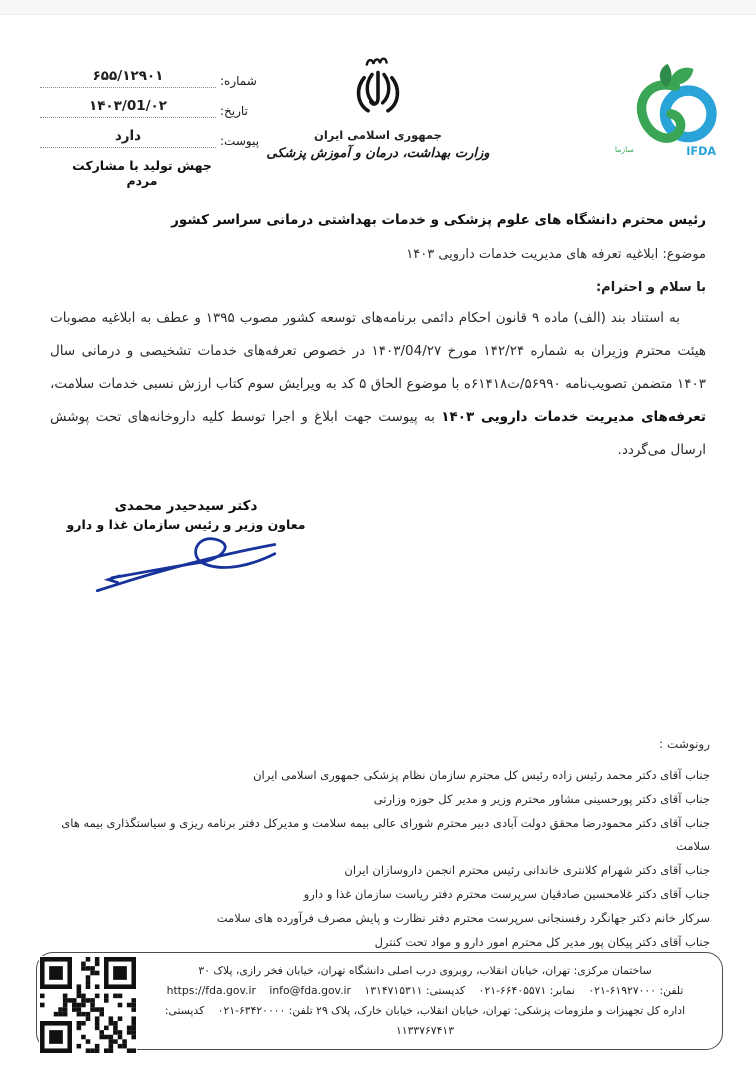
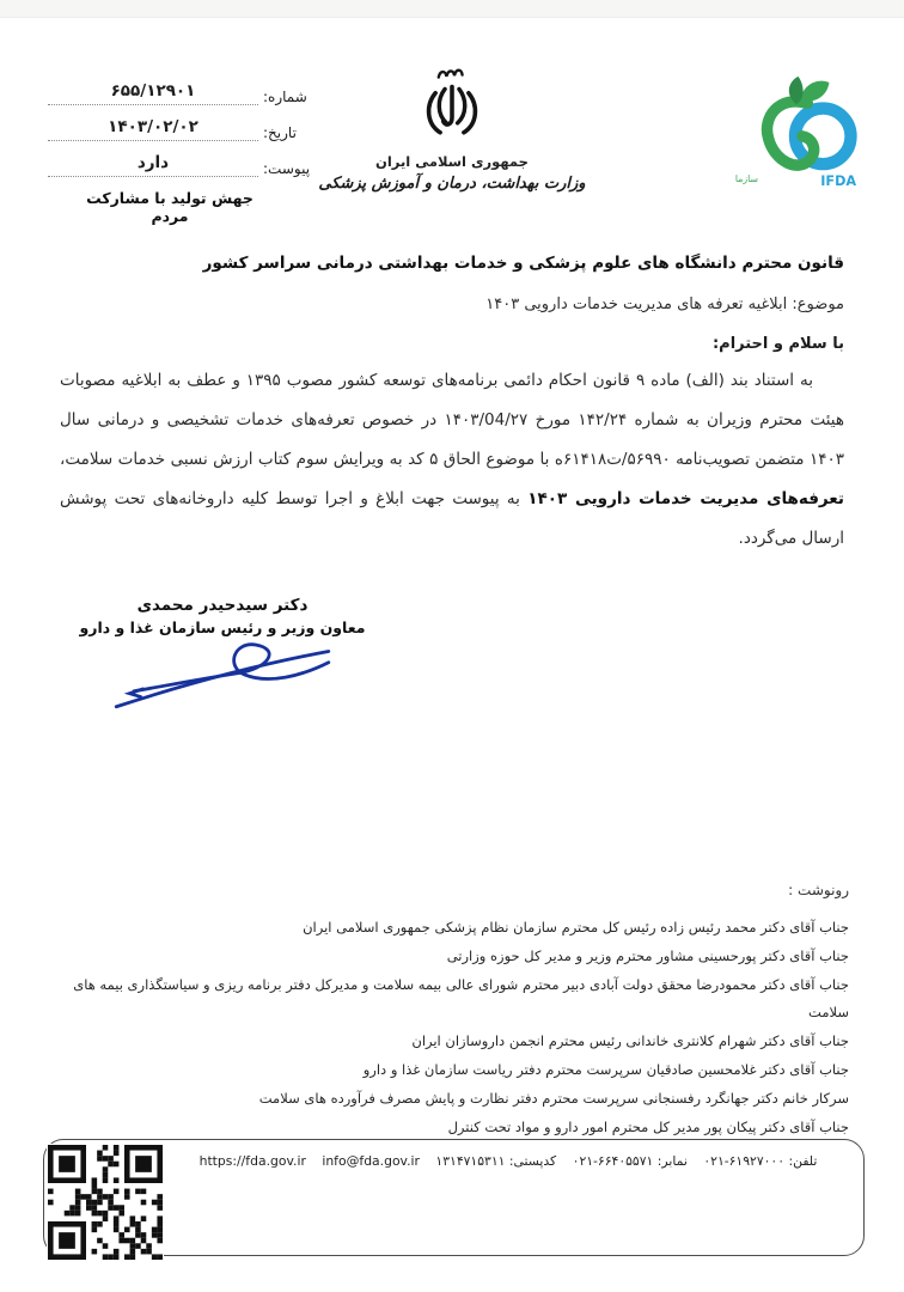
  شماره:
  ۶۵۵/۱۲۹۰۱
  تاریخ:
- ۱۴۰۳/01/۰۲
+ ۱۴۰۳/۰۲/۰۲
  پیوست:
  دارد
  جهش تولید با مشارکت مردم
  جمهوری اسلامی ایران
  وزارت بهداشت، درمان و آموزش پزشکی
  IFDA
- رئیس محترم دانشگاه های علوم پزشکی و خدمات بهداشتی درمانی سراسر کشور
+ قانون محترم دانشگاه های علوم پزشکی و خدمات بهداشتی درمانی سراسر کشور
  موضوع: ابلاغیه تعرفه های مدیریت خدمات دارویی ۱۴۰۳
  با سلام و احترام:
  به استناد بند (الف) ماده ۹ قانون احکام دائمی برنامه‌های توسعه کشور مصوب ۱۳۹۵ و عطف به ابلاغیه مصوبات هیئت محترم وزیران به شماره ۱۴۲/۲۴ مورخ ۱۴۰۳/04/۲۷ در خصوص تعرفه‌های خدمات تشخیصی و درمانی سال ۱۴۰۳ متضمن تصویب‌نامه ۵۶۹۹۰/ت۶۱۴۱۸ه با موضوع الحاق ۵ کد به ویرایش سوم کتاب ارزش نسبی خدمات سلامت، تعرفه‌های مدیریت خدمات دارویی ۱۴۰۳ به پیوست جهت ابلاغ و اجرا توسط کلیه داروخانه‌های تحت پوشش ارسال می‌گردد.
  دکتر سیدحیدر محمدی
  معاون وزیر و رئیس سازمان غذا و دارو
  رونوشت :
  جناب آقای دکتر محمد رئیس زاده رئیس کل محترم سازمان نظام پزشکی جمهوری اسلامی ایران
  جناب آقای دکتر پورحسینی مشاور محترم وزیر و مدیر کل حوزه وزارتی
  جناب آقای دکتر محمودرضا محقق دولت آبادی دبیر محترم شورای عالی بیمه سلامت و مدیرکل دفتر برنامه ریزی و سیاستگذاری بیمه های سلامت
  جناب آقای دکتر شهرام کلانتری خاندانی رئیس محترم انجمن داروسازان ایران
  جناب آقای دکتر غلامحسین صادقیان سرپرست محترم دفتر ریاست سازمان غذا و دارو
  سرکار خانم دکتر جهانگرد رفسنجانی سرپرست محترم دفتر نظارت و پایش مصرف فرآورده های سلامت
  جناب آقای دکتر پیکان پور مدیر کل محترم امور دارو و مواد تحت کنترل
- ساختمان مرکزی: تهران، خیابان انقلاب، روبروی درب اصلی دانشگاه تهران، خیابان فخر رازی، پلاک ۳۰
  تلفن: ۰۲۱-۶۱۹۲۷۰۰۰ نمابر: ۰۲۱-۶۶۴۰۵۵۷۱ کدپستی: ۱۳۱۴۷۱۵۳۱۱ info@fda.gov.ir https://fda.gov.ir
- اداره کل تجهیزات و ملزومات پزشکی: تهران، خیابان انقلاب، خیابان خارک، پلاک ۲۹ تلفن: ۰۲۱-۶۳۴۲۰۰۰۰ کدپستی: ۱۱۳۳۷۶۷۴۱۳
